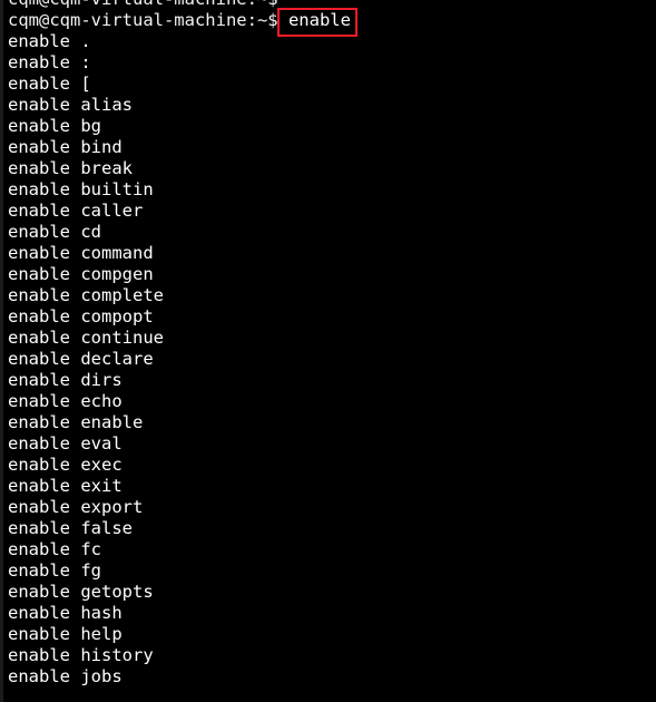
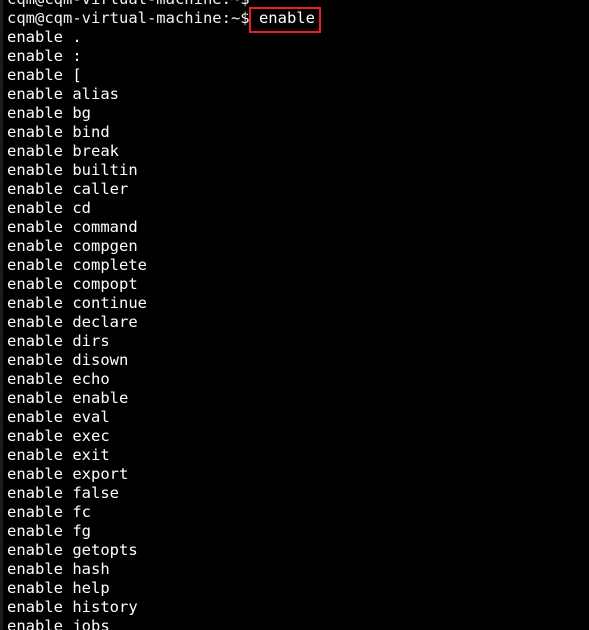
  cqm@cqm-virtual-machine:~$ enable
  enable .
  enable :
  enable [
  enable alias
  enable bg
  enable bind
  enable break
  enable builtin
  enable caller
  enable cd
  enable command
  enable compgen
  enable complete
  enable compopt
  enable continue
  enable declare
  enable dirs
+ enable disown
  enable echo
  enable enable
  enable eval
  enable exec
  enable exit
  enable export
  enable false
  enable fc
  enable fg
  enable getopts
  enable hash
  enable help
  enable history
  enable jobs
